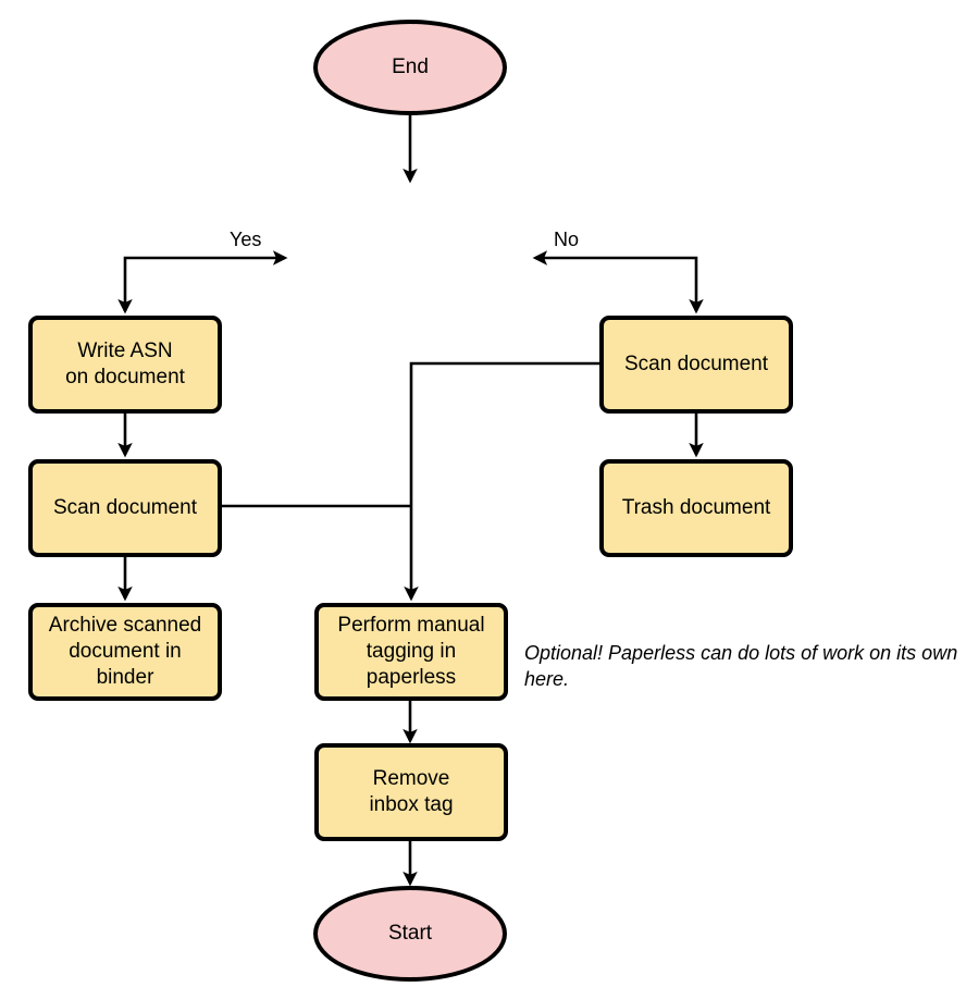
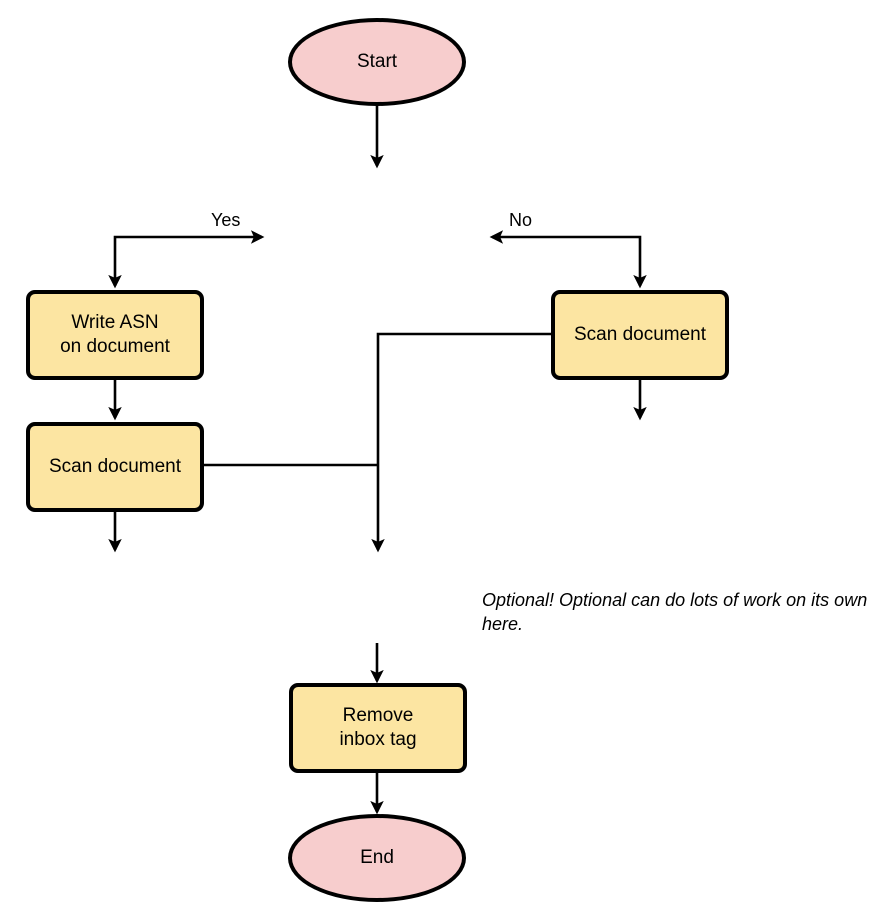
- End
+ Start
  Write ASN
  on document
  Scan document
- Archive scanned
- document in
- binder
  Scan document
- Trash document
- Perform manual
- tagging in
- paperless
  Remove
  inbox tag
- Start
+ End
  Yes
  No
- Optional! Paperless can do lots of work on its own here.
+ Optional! Optional can do lots of work on its own here.
